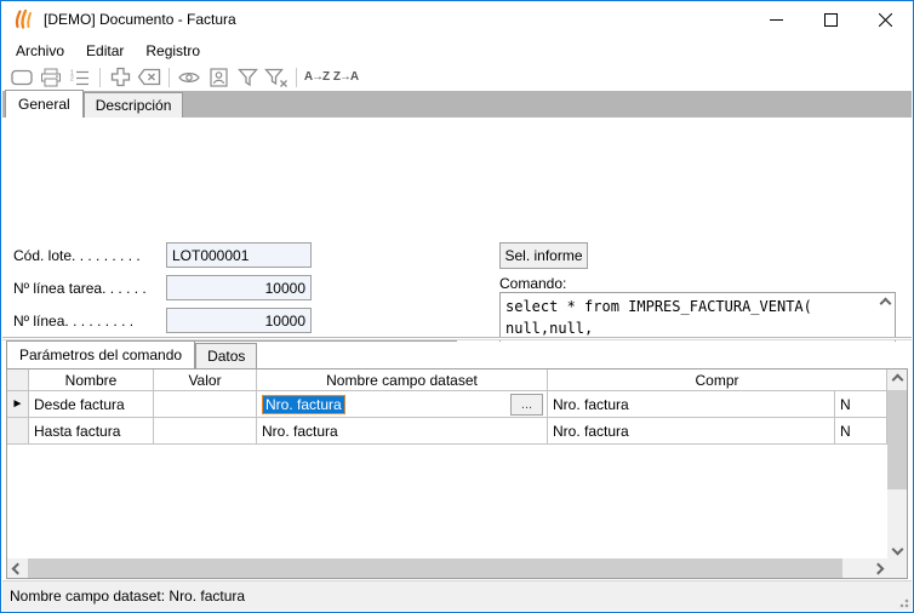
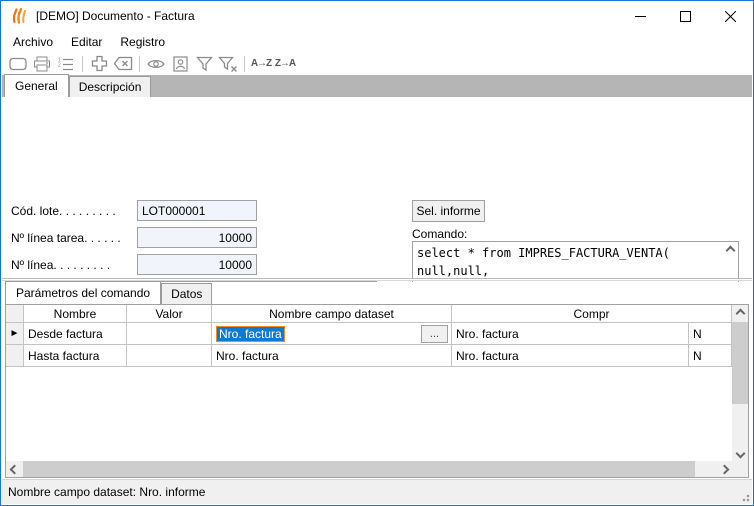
  [DEMO] Documento - Factura
  Archivo
  Editar
  Registro
  A→Z
  Z→A
  General
  Descripción
  Cód. lote. . . . . . . . .
  LOT000001
  Nº línea tarea. . . . . .
  10000
  Nº línea. . . . . . . . .
  10000
  Sel. informe
  Comando:
  select * from IMPRES_FACTURA_VENTA(
  null,null,
  Parámetros del comando
  Datos
  Nombre
  Valor
  Nombre campo dataset
  Compr
  ►
  Desde factura
  Nro. factura
  ...
  Nro. factura
  N
  Hasta factura
  Nro. factura
  Nro. factura
  N
- Nombre campo dataset: Nro. factura
+ Nombre campo dataset: Nro. informe
